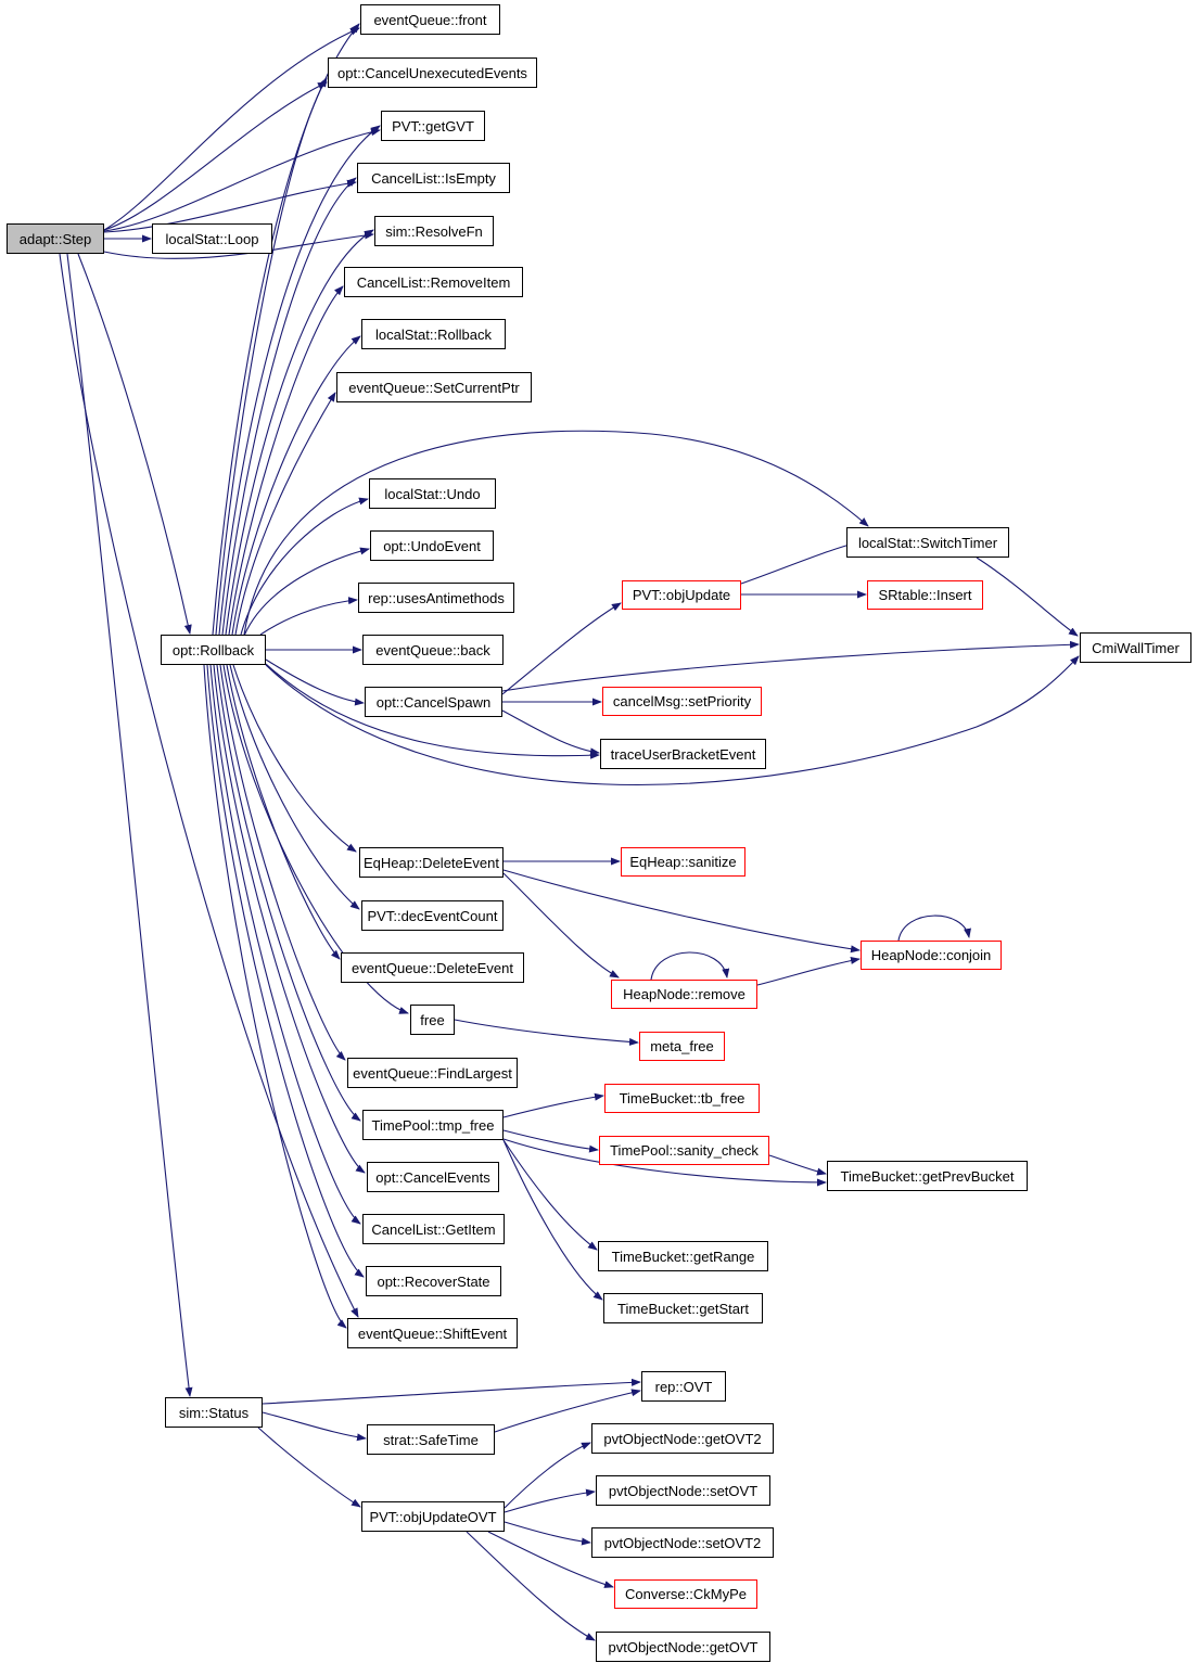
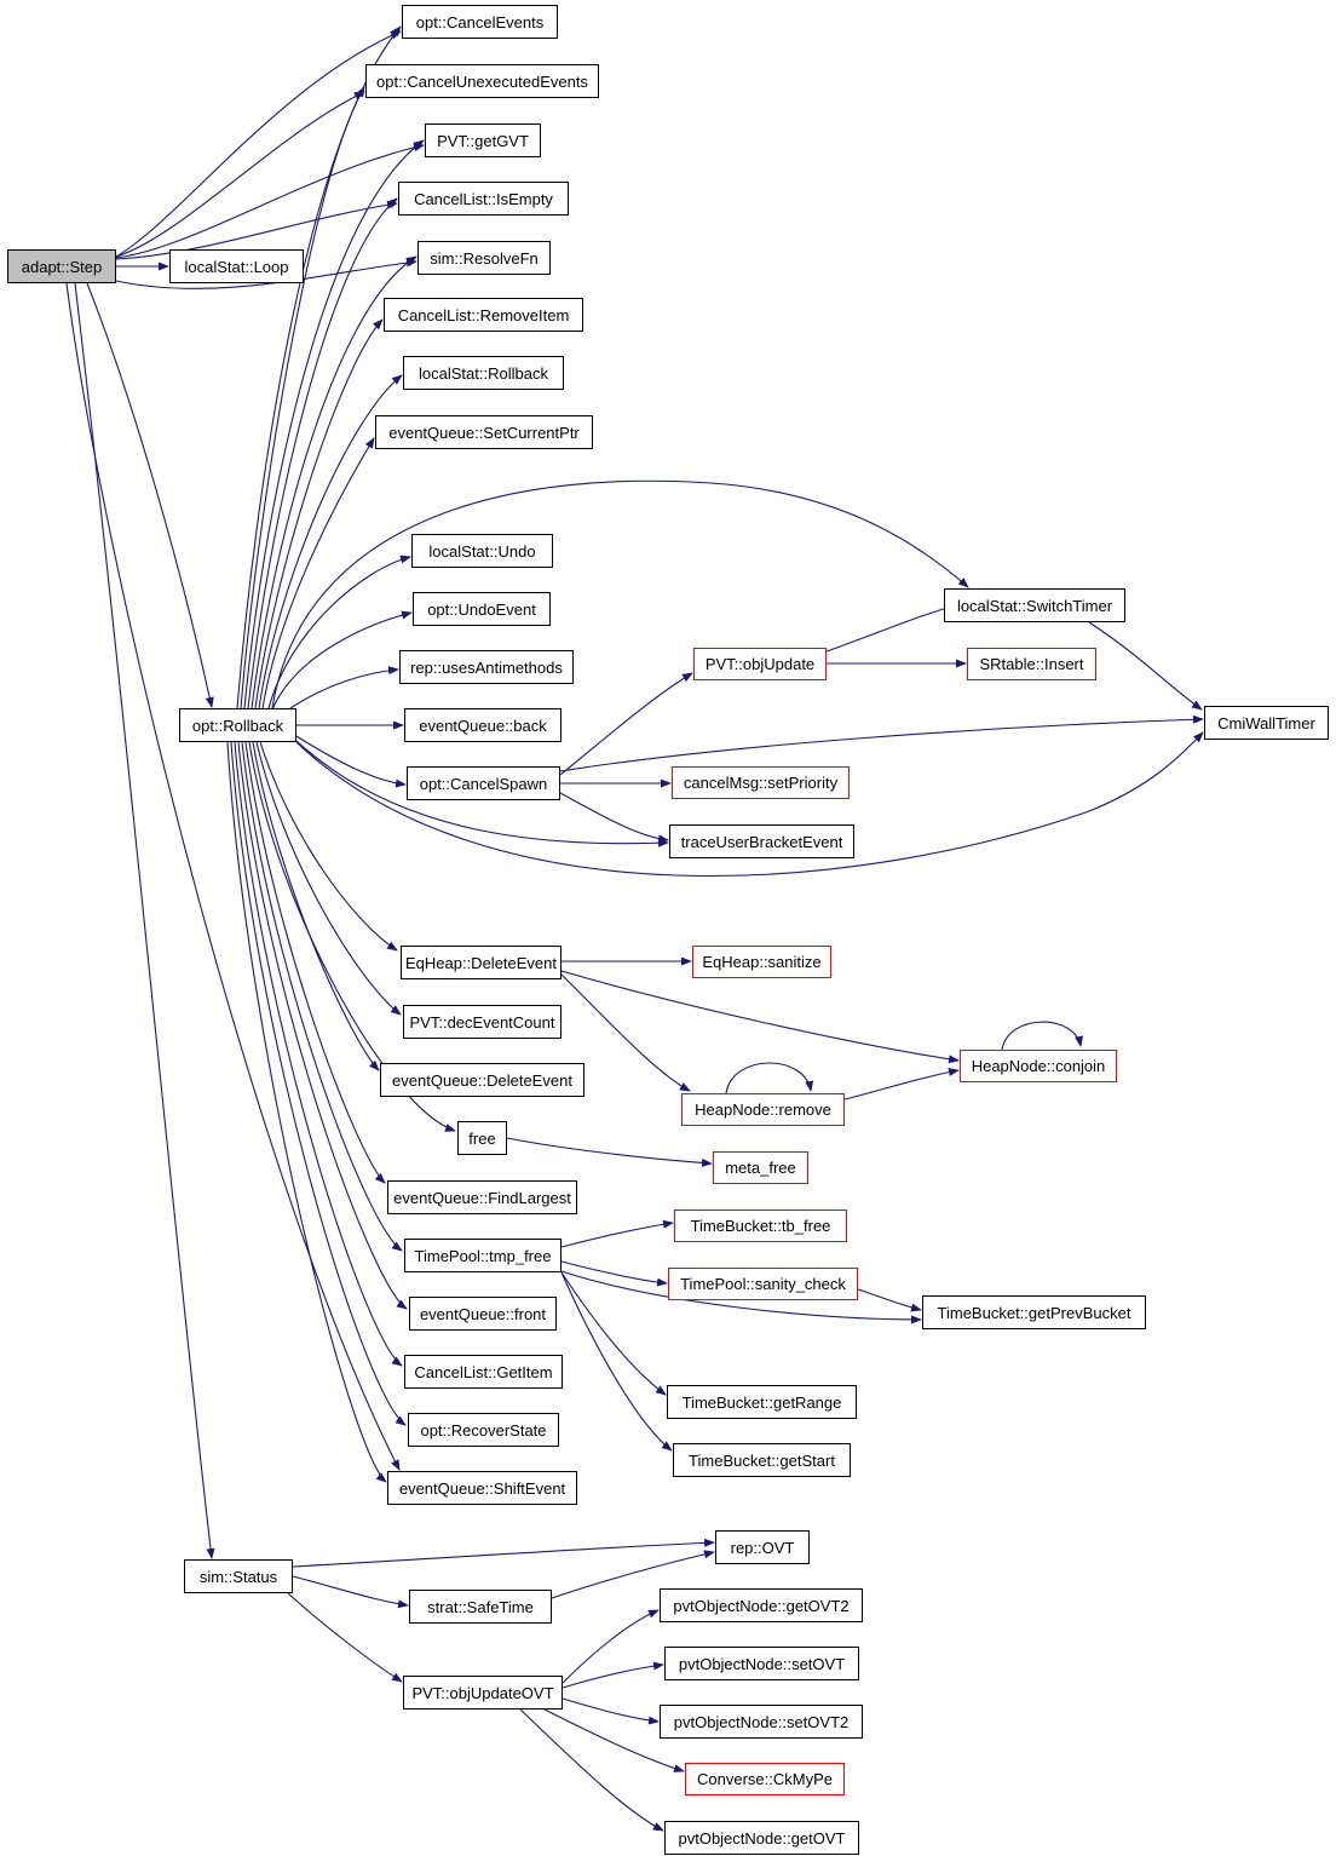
  adapt::Step
- eventQueue::front
+ opt::CancelEvents
  opt::CancelUnexecutedEvents
  PVT::getGVT
  CancelList::IsEmpty
  sim::ResolveFn
  CancelList::RemoveItem
  localStat::Rollback
  eventQueue::SetCurrentPtr
  localStat::Loop
  opt::Rollback
  localStat::Undo
  opt::UndoEvent
  rep::usesAntimethods
  eventQueue::back
  opt::CancelSpawn
  localStat::SwitchTimer
  PVT::objUpdate
  SRtable::Insert
  CmiWallTimer
  cancelMsg::setPriority
  traceUserBracketEvent
  EqHeap::DeleteEvent
  EqHeap::sanitize
  PVT::decEventCount
  HeapNode::conjoin
  eventQueue::DeleteEvent
  HeapNode::remove
  free
  meta_free
  eventQueue::FindLargest
  TimeBucket::tb_free
  TimePool::tmp_free
  TimePool::sanity_check
  TimeBucket::getPrevBucket
- opt::CancelEvents
+ eventQueue::front
  TimeBucket::getRange
  CancelList::GetItem
  opt::RecoverState
  TimeBucket::getStart
  eventQueue::ShiftEvent
  sim::Status
  rep::OVT
  strat::SafeTime
  pvtObjectNode::getOVT2
  pvtObjectNode::setOVT
  PVT::objUpdateOVT
  pvtObjectNode::setOVT2
  Converse::CkMyPe
  pvtObjectNode::getOVT
